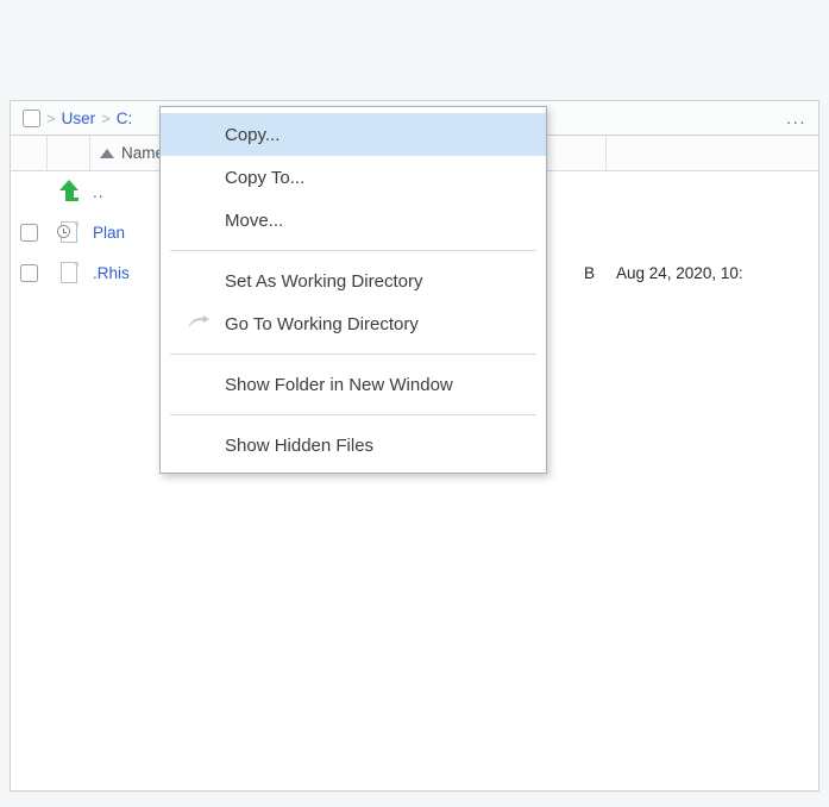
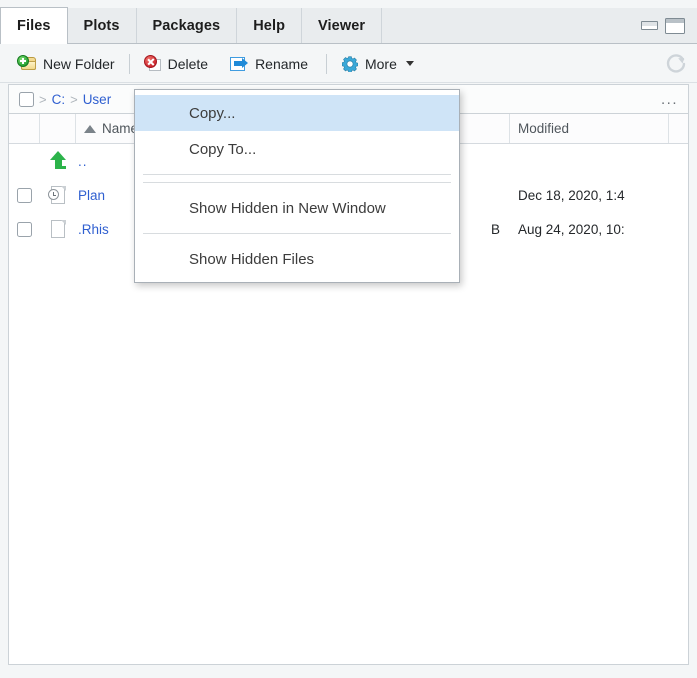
+ Files
+ Plots
+ Packages
+ Help
+ Viewer
+ New Folder
+ Delete
+ Rename
+ More
  >
- User
+ C:
  >
- C:
+ User
  ...
  Nam
+ Modified
  ..
  Plan
+ Dec 18, 2020, 1:4
  .Rhis
  B
  Aug 24, 2020, 10:
  Copy...
  Copy To...
- Move...
- Set As Working Directory
- Go To Working Directory
- Show Folder in New Window
+ Show Hidden in New Window
  Show Hidden Files
